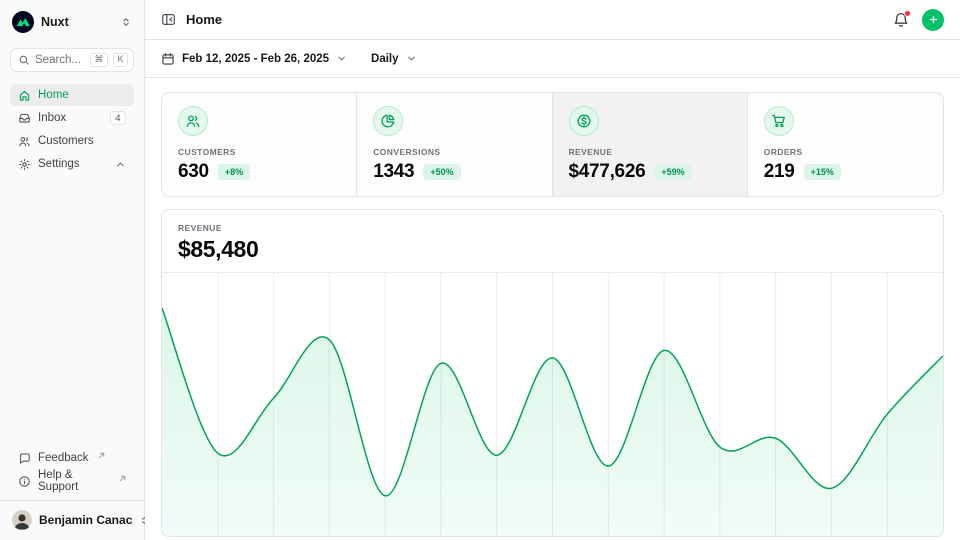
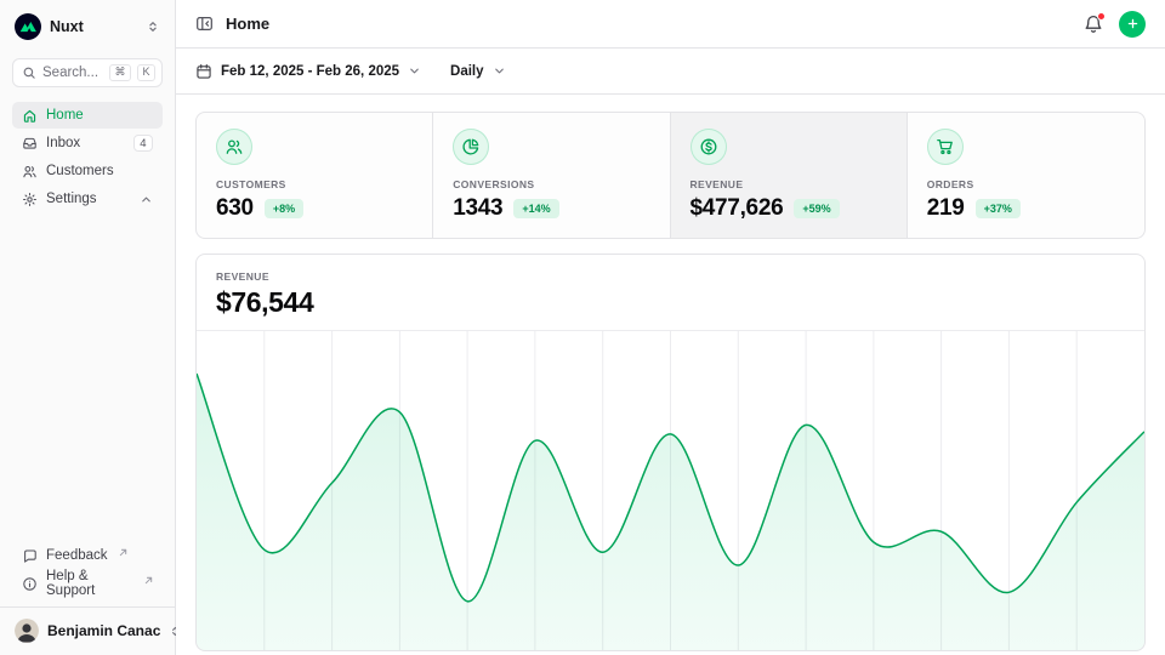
  Nuxt
  Search...
  ⌘
  K
  Home
  Inbox
  4
  Customers
  Settings
  Feedback
  Help & Support
  Benjamin Canac
  Home
  Feb 12, 2025 - Feb 26, 2025
  Daily
  CUSTOMERS
  630
  +8%
  CONVERSIONS
  1343
- +50%
+ +14%
  REVENUE
  $477,626
  +59%
  ORDERS
  219
- +15%
+ +37%
  REVENUE
- $85,480
+ $76,544
